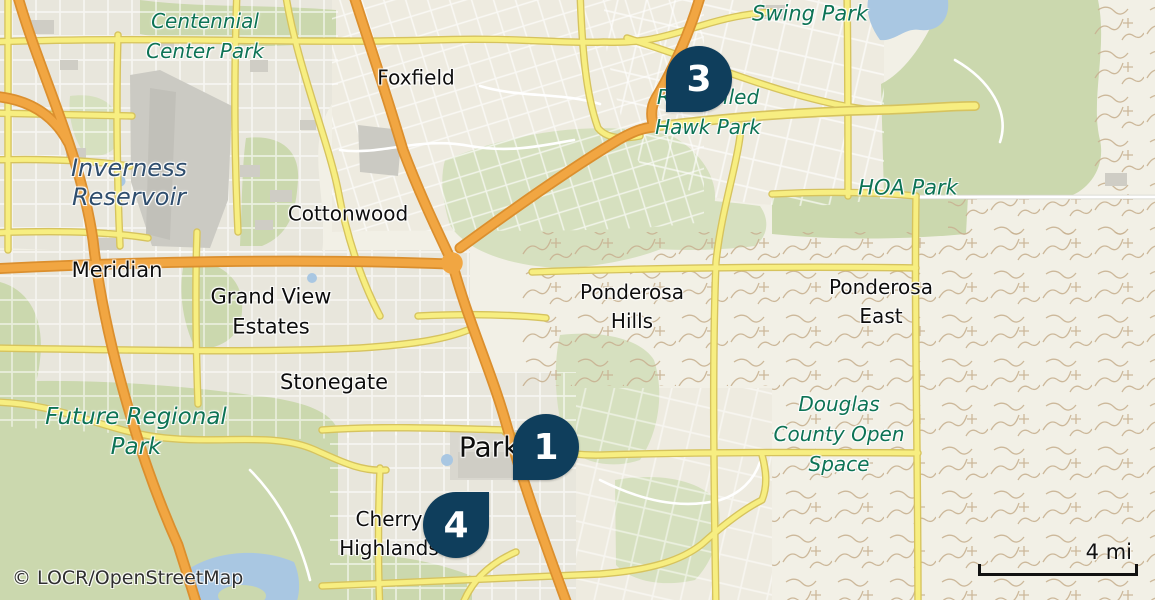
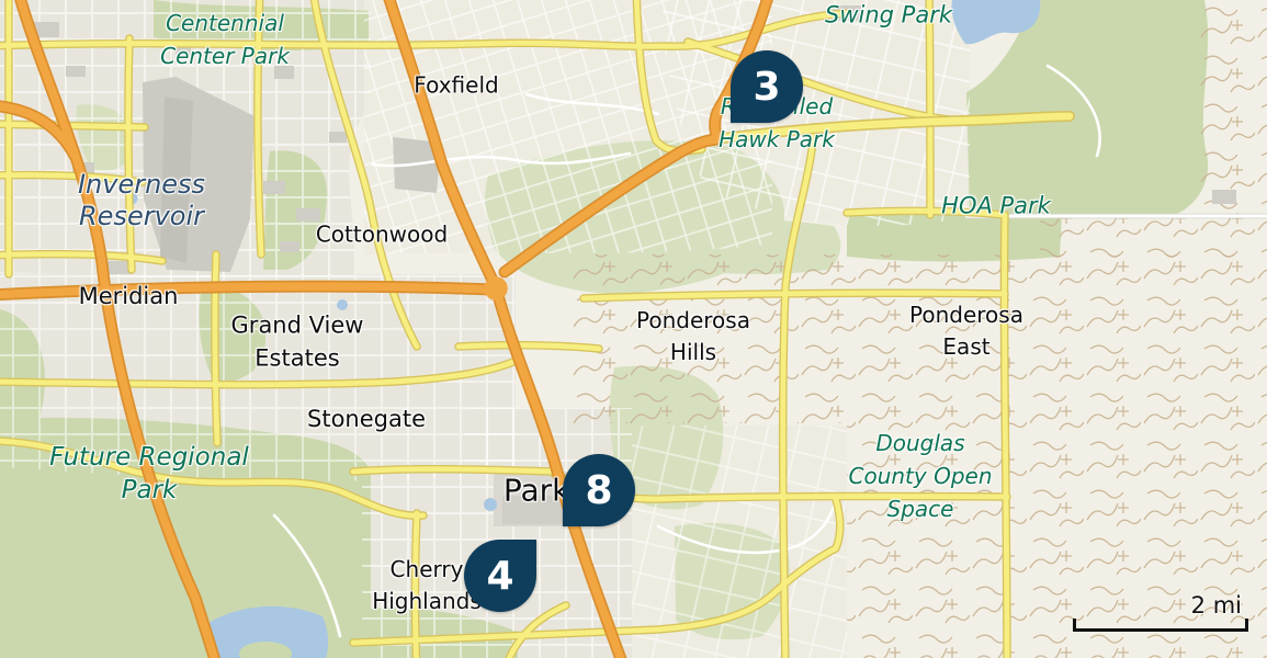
  Centennial
  Center Park
  Swing Park
  Hawk Park
  HOA Park
  Inverness
  Reservoir
  Foxfield
  Cottonwood
  Meridian
  Grand View
  Estates
  Stonegate
  Ponderosa
  Hills
  Ponderosa
  East
  Douglas
  County Open
  Space
  Future Regional
  Park
  Cherry
  Highland
- 1
+ 8
  4
  3
- 4 mi
+ 2 mi
- © LOCR/OpenStreetMap
